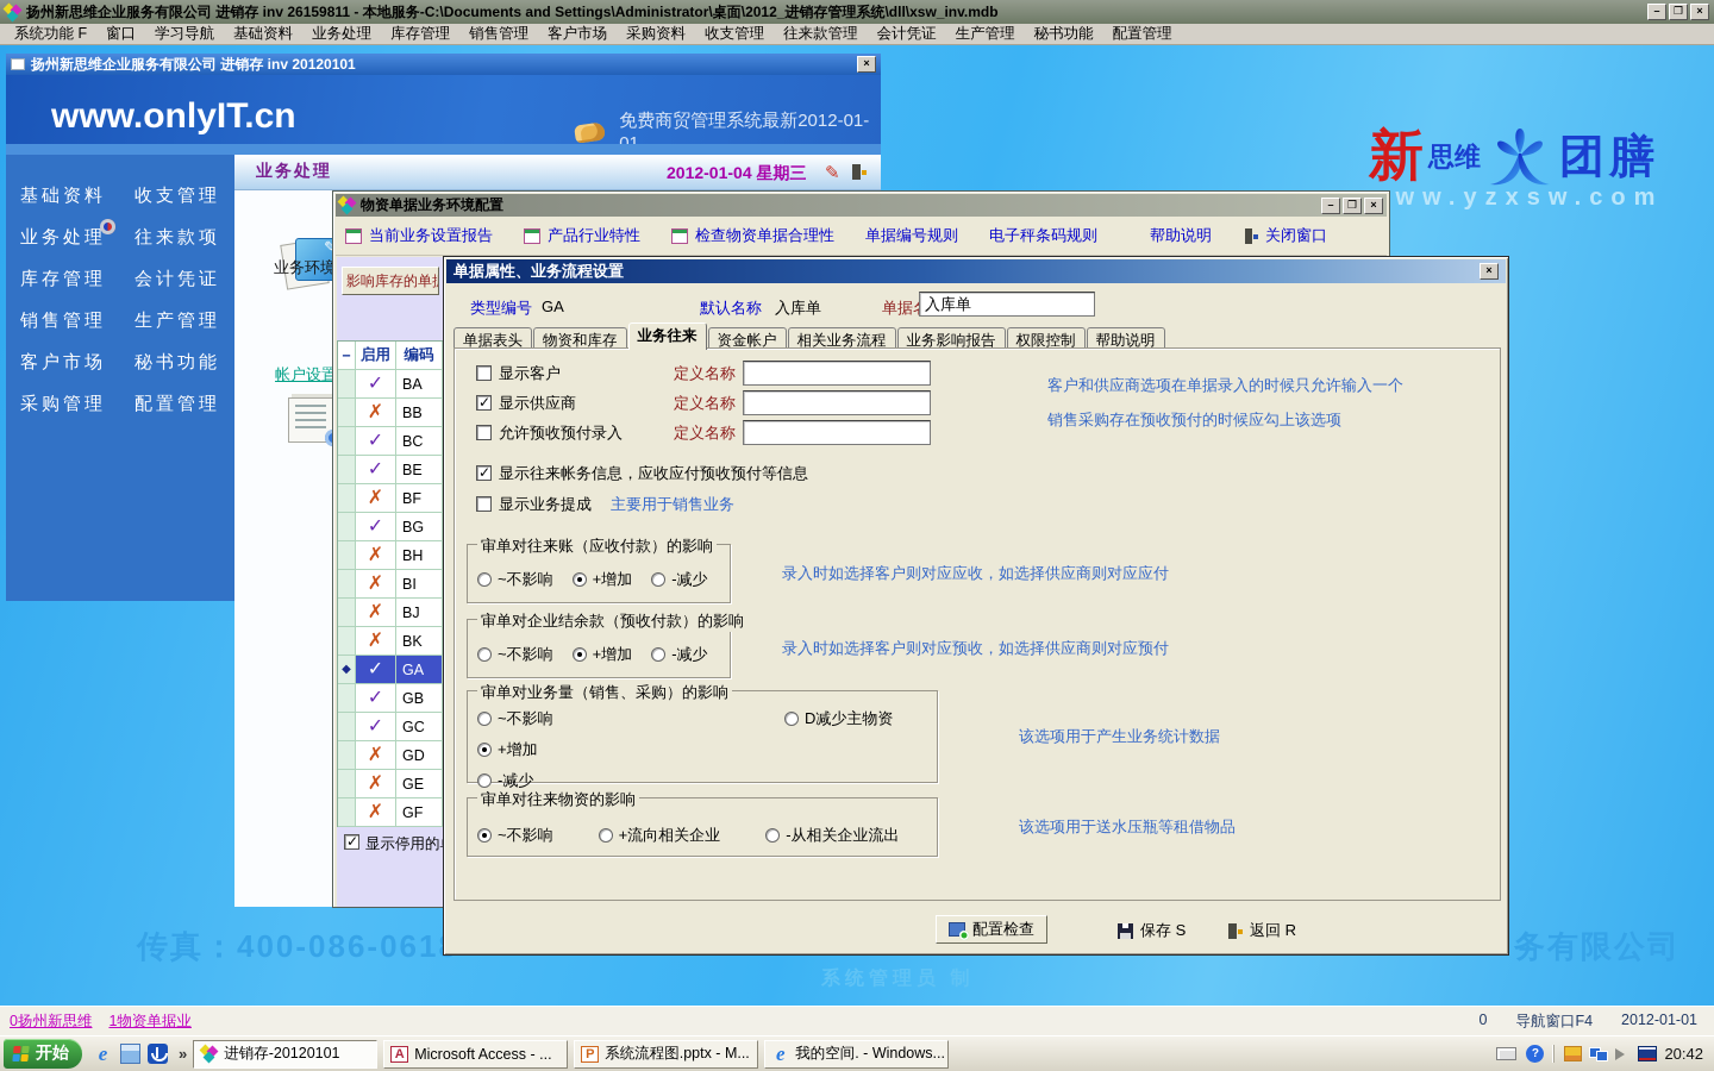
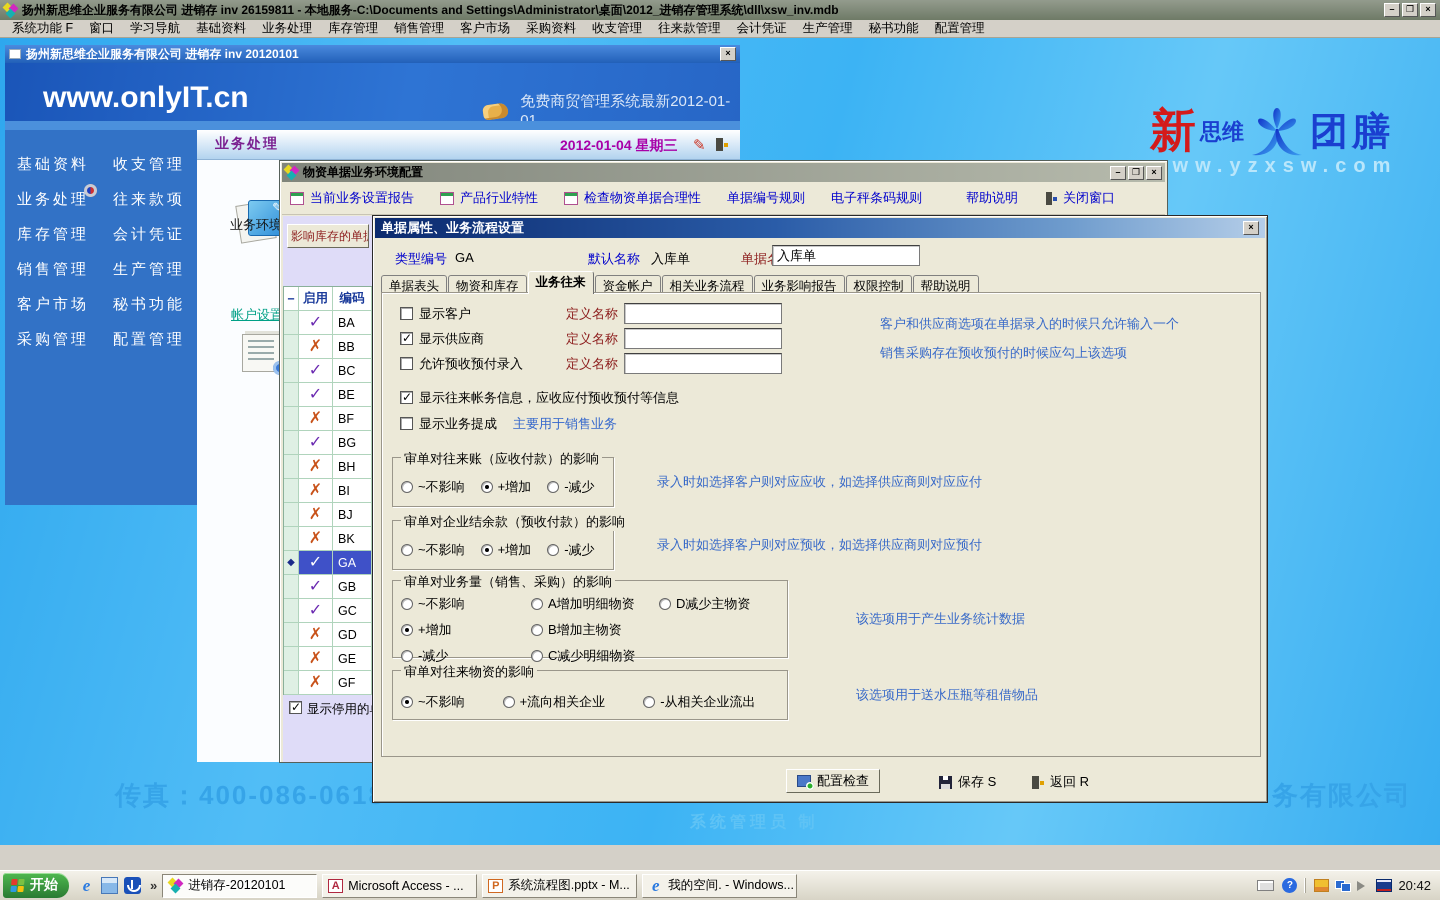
  扬州新思维企业服务有限公司 进销存 inv 26159811 - 本地服务-C:\Documents and Settings\Administrator\桌面\2012_进销存管理系统\dll\xsw_inv.mdb
  –
  ❐
  ×
  系统功能 F
  窗口
  学习导航
  基础资料
  业务处理
  库存管理
  销售管理
  客户市场
  采购资料
  收支管理
  往来款管理
  会计凭证
  生产管理
  秘书功能
  配置管理
  新
  思维
  团膳
  ww.yzxsw.com
  传真：400-086-061
  系统管理员 制
  扬州新思维企业服务有限公司 进销存 inv 20120101
  ×
  www.onlyIT.cn
  免费商贸管理系统最新2012-01-
  基础资料
  收支管理
  业务处理
  往来款项
  库存管理
  会计凭证
  销售管理
  生产管理
  客户市场
  秘书功能
  采购管理
  配置管理
  业务处理
  2012-01-04 星期三
  ✎
  业务环境
  帐户设置
  物资单据业务环境配置
  –
  ❐
  ×
  当前业务设置报告
  产品行业特性
  检查物资单据合理性
  单据编号规则
  电子秤条码规则
  帮助说明
  关闭窗口
  影响库存的单
  −
  启用
  编码
  ✓
  BA
  ✗
  BB
  ✓
  BC
  ✓
  BE
  ✗
  BF
  ✓
  BG
  ✗
  BH
  ✗
  BI
  ✗
  BJ
  ✗
  BK
  ◆
  ✓
  GA
  ✓
  GB
  ✓
  GC
  ✗
  GD
  ✗
  GE
  ✗
  GF
  显示停用的
  单据属性、业务流程设置
  ×
  类型编号
  GA
  默认名称
  入库单
  入库单
  单据表头
  物资和库存
  业务往来
  资金帐户
  相关业务流程
  业务影响报告
  权限控制
  帮助说明
  显示客户
  定义名称
  显示供应商
  定义名称
  允许预收预付录入
  定义名称
  客户和供应商选项在单据录入的时候只允许输入一个
  销售采购存在预收预付的时候应勾上该选项
  显示往来帐务信息，应收应付预收预付等信息
  显示业务提成
  主要用于销售业务
  审单对往来账（应收付款）的影响
  ~不影响
  +增加
  -减少
  录入时如选择客户则对应应收，如选择供应商则对应应付
  审单对企业结余款（预收付款）的影响
  ~不影响
  +增加
  -减少
  录入时如选择客户则对应预收，如选择供应商则对应预付
  审单对业务量（销售、采购）的影响
  ~不影响
  +增加
  -减少
+ A增加明细物资
+ B增加主物资
+ C减少明细物资
  D减少主物资
  该选项用于产生业务统计数据
  审单对往来物资的影响
  ~不影响
  +流向相关企业
  -从相关企业流出
  该选项用于送水压瓶等租借物品
  配置检查
  保存 S
  返回 R
- 0扬州新思维
- 1物资单据业
- 0
- 导航窗口F4
- 2012-01-01
  开始
  »
  进销存-20120101
  Microsoft Access - ...
  系统流程图.pptx - M...
  我的空间. - Windows...
  ?
  20:42
